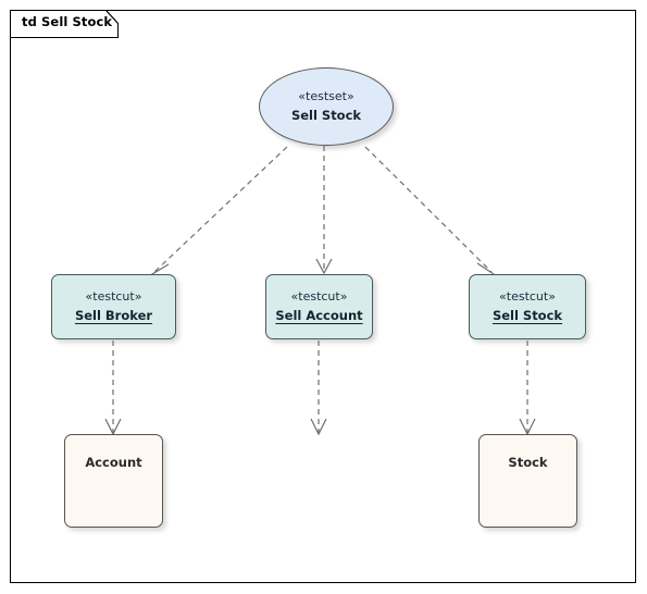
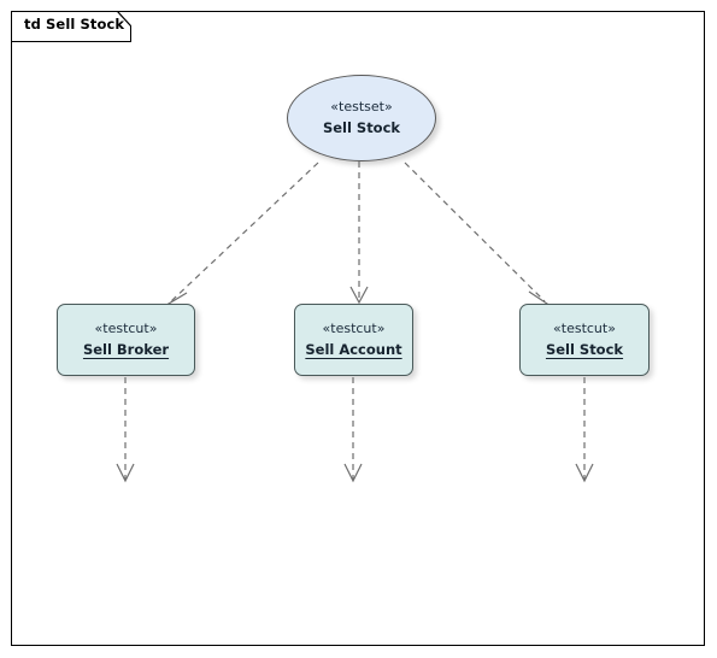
  td Sell Stock
  «testset»
  Sell Stock
  «testcut»
  Sell Broker
  «testcut»
  Sell Account
  «testcut»
  Sell Stock
- Account
- Stock
